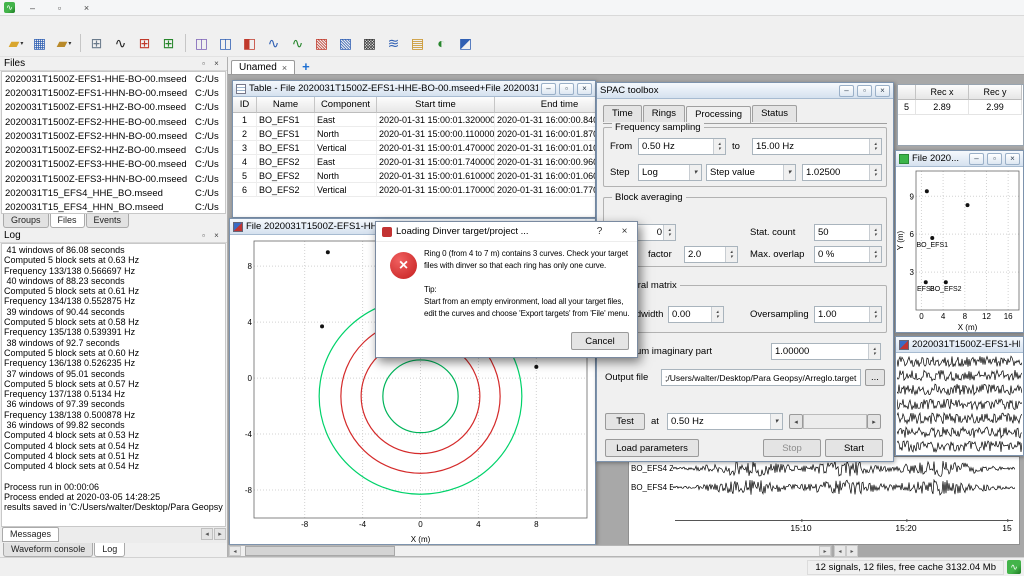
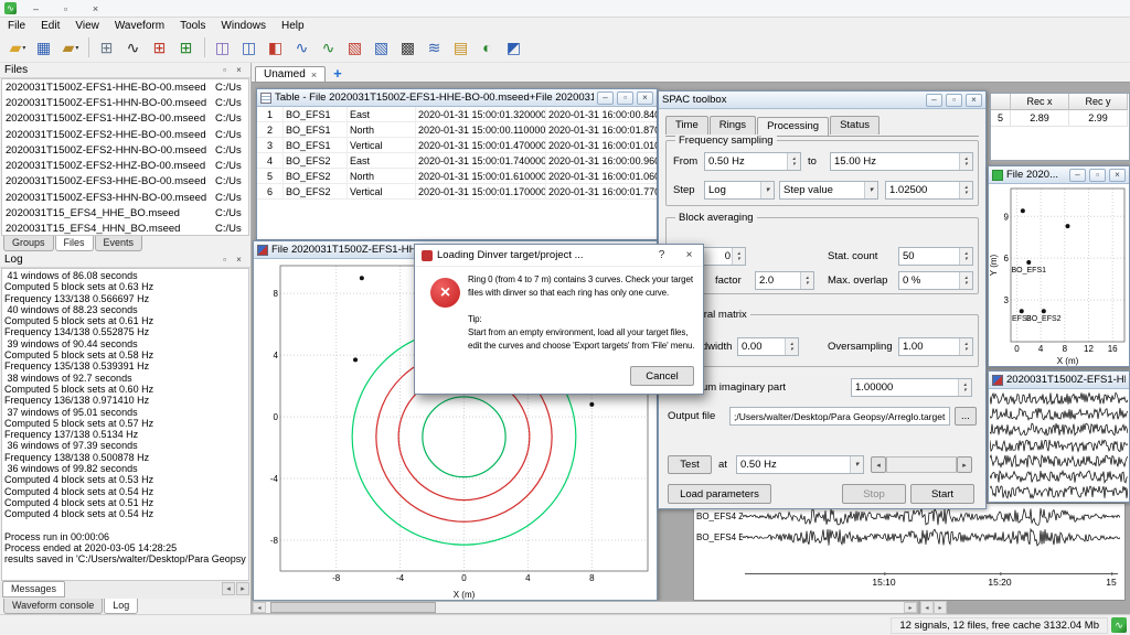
  –
  ▫
  ×
+ File
+ Edit
+ View
+ Waveform
+ Tools
+ Windows
+ Help
  ▰
  ▦
  ▰
  ⊞
  ∿
  ⊞
  ⊞
  ◫
  ◫
  ◧
  ∿
  ∿
  ▧
  ▧
  ▩
  ≋
  ▤
  ◐
  ◩
  Files
  ▫
  ×
  2020031T1500Z-EFS1-HHE-BO-00.mseed
  C:/Us
  2020031T1500Z-EFS1-HHN-BO-00.mseed
  C:/Us
  2020031T1500Z-EFS1-HHZ-BO-00.mseed
  C:/Us
  2020031T1500Z-EFS2-HHE-BO-00.mseed
  C:/Us
  2020031T1500Z-EFS2-HHN-BO-00.mseed
  C:/Us
  2020031T1500Z-EFS2-HHZ-BO-00.mseed
  C:/Us
  2020031T1500Z-EFS3-HHE-BO-00.mseed
  C:/Us
  2020031T1500Z-EFS3-HHN-BO-00.mseed
  C:/Us
  2020031T15_EFS4_HHE_BO.mseed
  C:/Us
  2020031T15_EFS4_HHN_BO.mseed
  C:/Us
  Groups
  Files
  Events
  Log
  ▫
  ×
  41 windows of 86.08 seconds
  Computed 5 block sets at 0.63 Hz
  Frequency 133/138 0.566697 Hz
  40 windows of 88.23 seconds
  Computed 5 block sets at 0.61 Hz
  Frequency 134/138 0.552875 Hz
  39 windows of 90.44 seconds
  Computed 5 block sets at 0.58 Hz
  Frequency 135/138 0.539391 Hz
  38 windows of 92.7 seconds
  Computed 5 block sets at 0.60 Hz
- Frequency 136/138 0.526235 Hz
+ Frequency 136/138 0.971410 Hz
  37 windows of 95.01 seconds
  Computed 5 block sets at 0.57 Hz
  Frequency 137/138 0.5134 Hz
  36 windows of 97.39 seconds
  Frequency 138/138 0.500878 Hz
  36 windows of 99.82 seconds
  Computed 4 block sets at 0.53 Hz
  Computed 4 block sets at 0.54 Hz
  Computed 4 block sets at 0.51 Hz
  Computed 4 block sets at 0.54 Hz
  Process run in 00:00:06
  Process ended at 2020-03-05 14:28:25
  results saved in 'C:/Users/walter/Desktop/Para Geopsy
  Messages
  Waveform console
  Log
  Unamed
  ×
  +
  Table - File 2020031T1500Z-EFS1-HHE-BO-00.mseed+File 2020031
  –
  ▫
  ×
- ID
- Name
- Component
- Start time
- End time
  1
  BO_EFS1
  East
  2020-01-31 15:00:01.320000
  2020-01-31 16:00:00.84
  2
  BO_EFS1
  North
  2020-01-31 15:00:00.110000
  2020-01-31 16:00:01.87
  3
  BO_EFS1
  Vertical
  2020-01-31 15:00:01.470000
  2020-01-31 16:00:01.01
  4
  BO_EFS2
  East
  2020-01-31 15:00:01.740000
  2020-01-31 16:00:00.96
  5
  BO_EFS2
  North
  2020-01-31 15:00:01.610000
  2020-01-31 16:00:01.06
  6
  BO_EFS2
  Vertical
  2020-01-31 15:00:01.170000
  2020-01-31 16:00:01.77
  -8
  -4
  0
  4
  8
  8
  4
  0
  -4
  -8
  X (m)
  BO_EFS4 Z
  BO_EFS4 E
  15:10
  15:20
  15
  SPAC toolbox
  –
  ▫
  ×
  Time
  Rings
  Processing
  Status
  Frequency sampling
  From
  0.50 Hz
  to
  15.00 Hz
  Step
  Log
  Step value
  1.02500
  Block averaging
  0
  Stat. count
  50
  factor
  2.0
  Max. overlap
  0 %
  0.00
  Oversampling
  1.00
  um imaginary part
  1.00000
  Output file
  ;/Users/walter/Desktop/Para Geopsy/Arreglo.target
  ...
  Test
  at
  0.50 Hz
  Load parameters
  Stop
  Start
  Rec x
  Rec y
  5
  2.89
  2.99
  File 2020...
  –
  ▫
  ×
  0
  4
  8
  12
  16
  3
  6
  9
  X (m)
  2020031T1500Z-EFS1-H
  Loading Dinver target/project ...
  ?
  ×
  Ring 0 (from 4 to 7 m) contains 3 curves. Check your target
  files with dinver so that each ring has only one curve.
  Tip:
  Start from an empty environment, load all your target files,
  edit the curves and choose 'Export targets' from 'File' menu.
  Cancel
  12 signals, 12 files, free cache 3132.04 Mb
